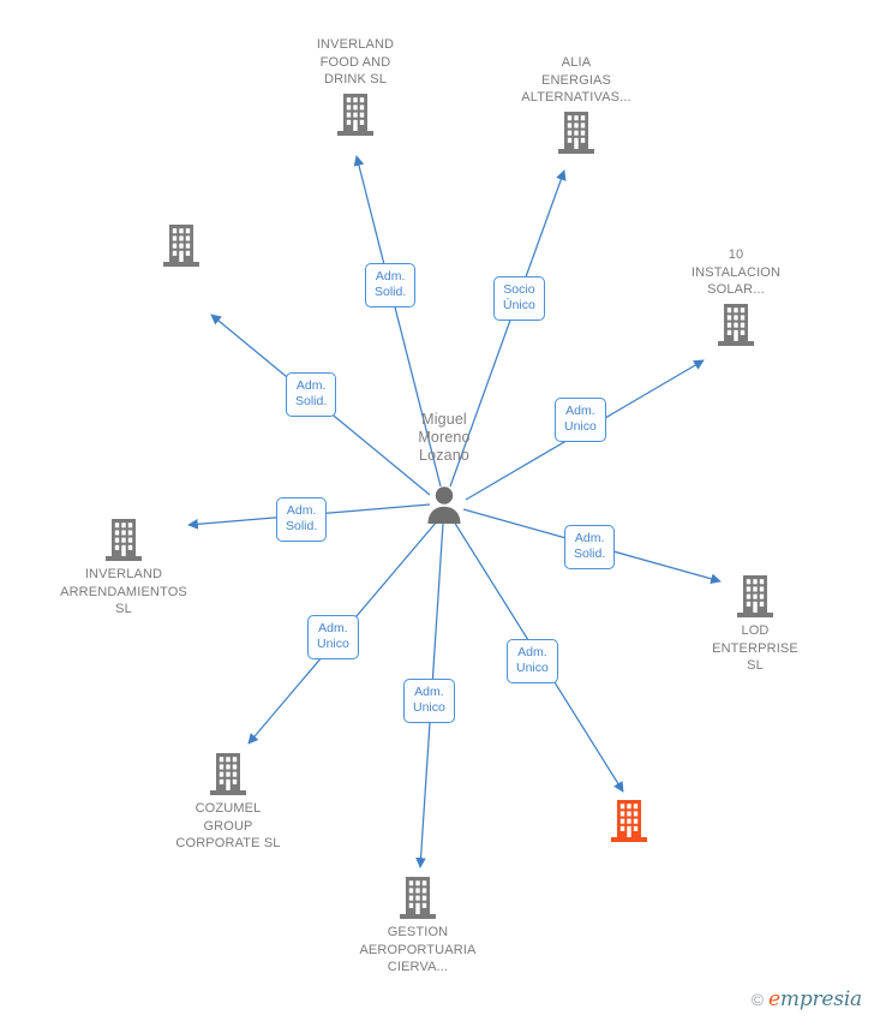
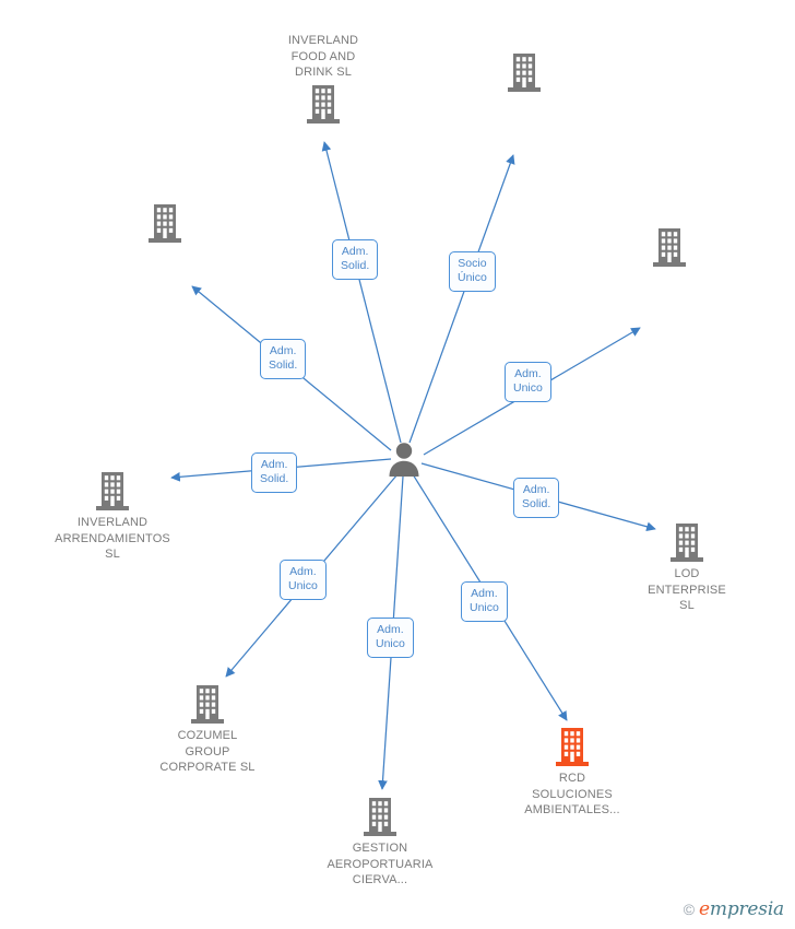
- Miguel
- Moreno
- Lozano
  INVERLAND
  FOOD AND
  DRINK SL
- ALIA
- ENERGIAS
- ALTERNATIVAS...
- 10
- INSTALACION
- SOLAR...
  INVERLAND
  ARRENDAMIENTOS
  SL
  LOD
  ENTERPRISE
  SL
  COZUMEL
  GROUP
  CORPORATE SL
+ RCD
+ SOLUCIONES
+ AMBIENTALES...
  GESTION
  AEROPORTUARIA
  CIERVA...
  Adm.
  Solid.
  Socio
  Único
  Adm.
  Solid.
  Adm.
  Unico
  Adm.
  Solid.
  Adm.
  Solid.
  Adm.
  Unico
  Adm.
  Unico
  Adm.
  Unico
  ©
  empresia
